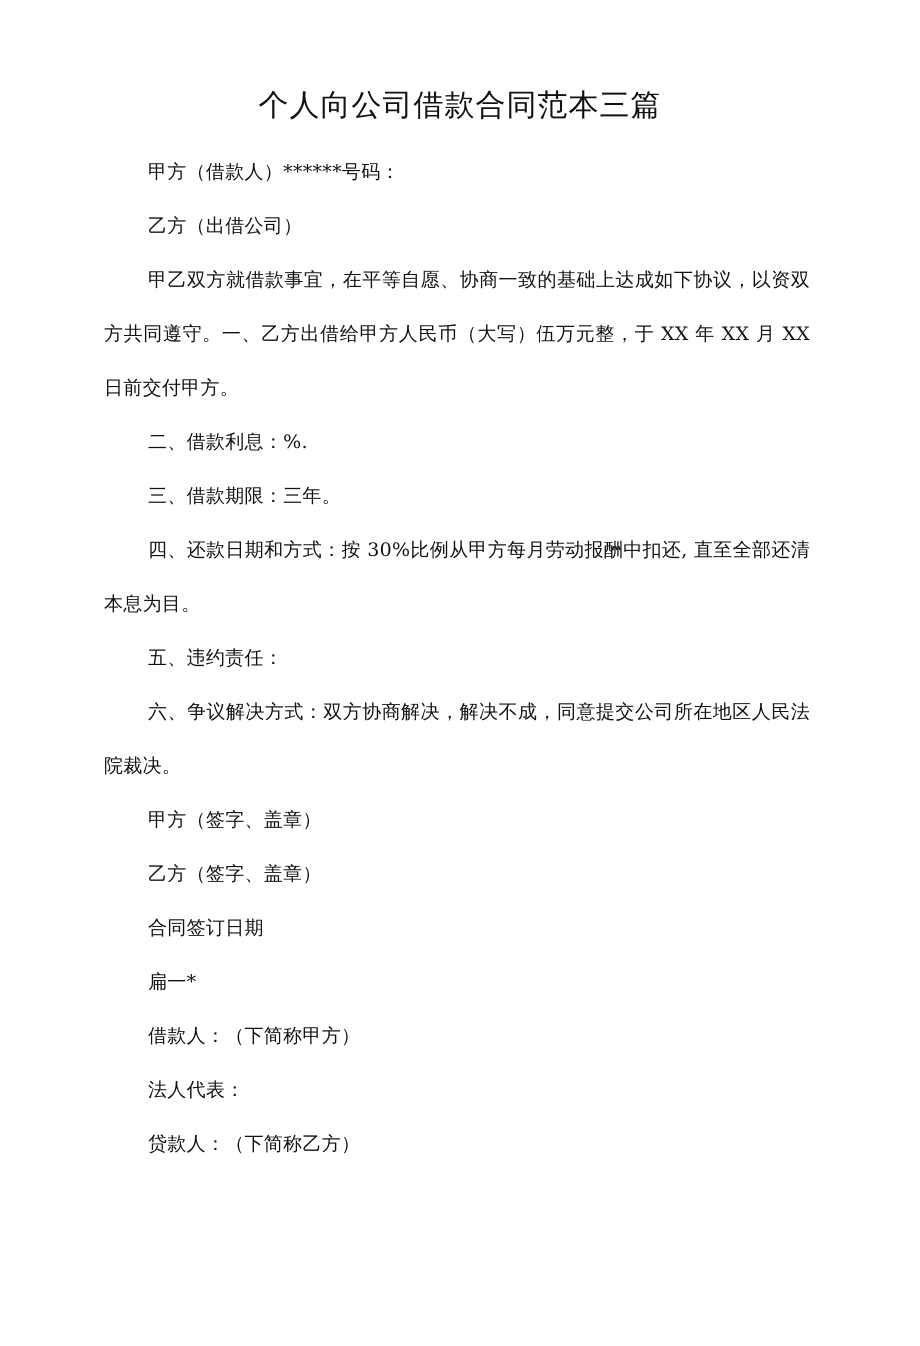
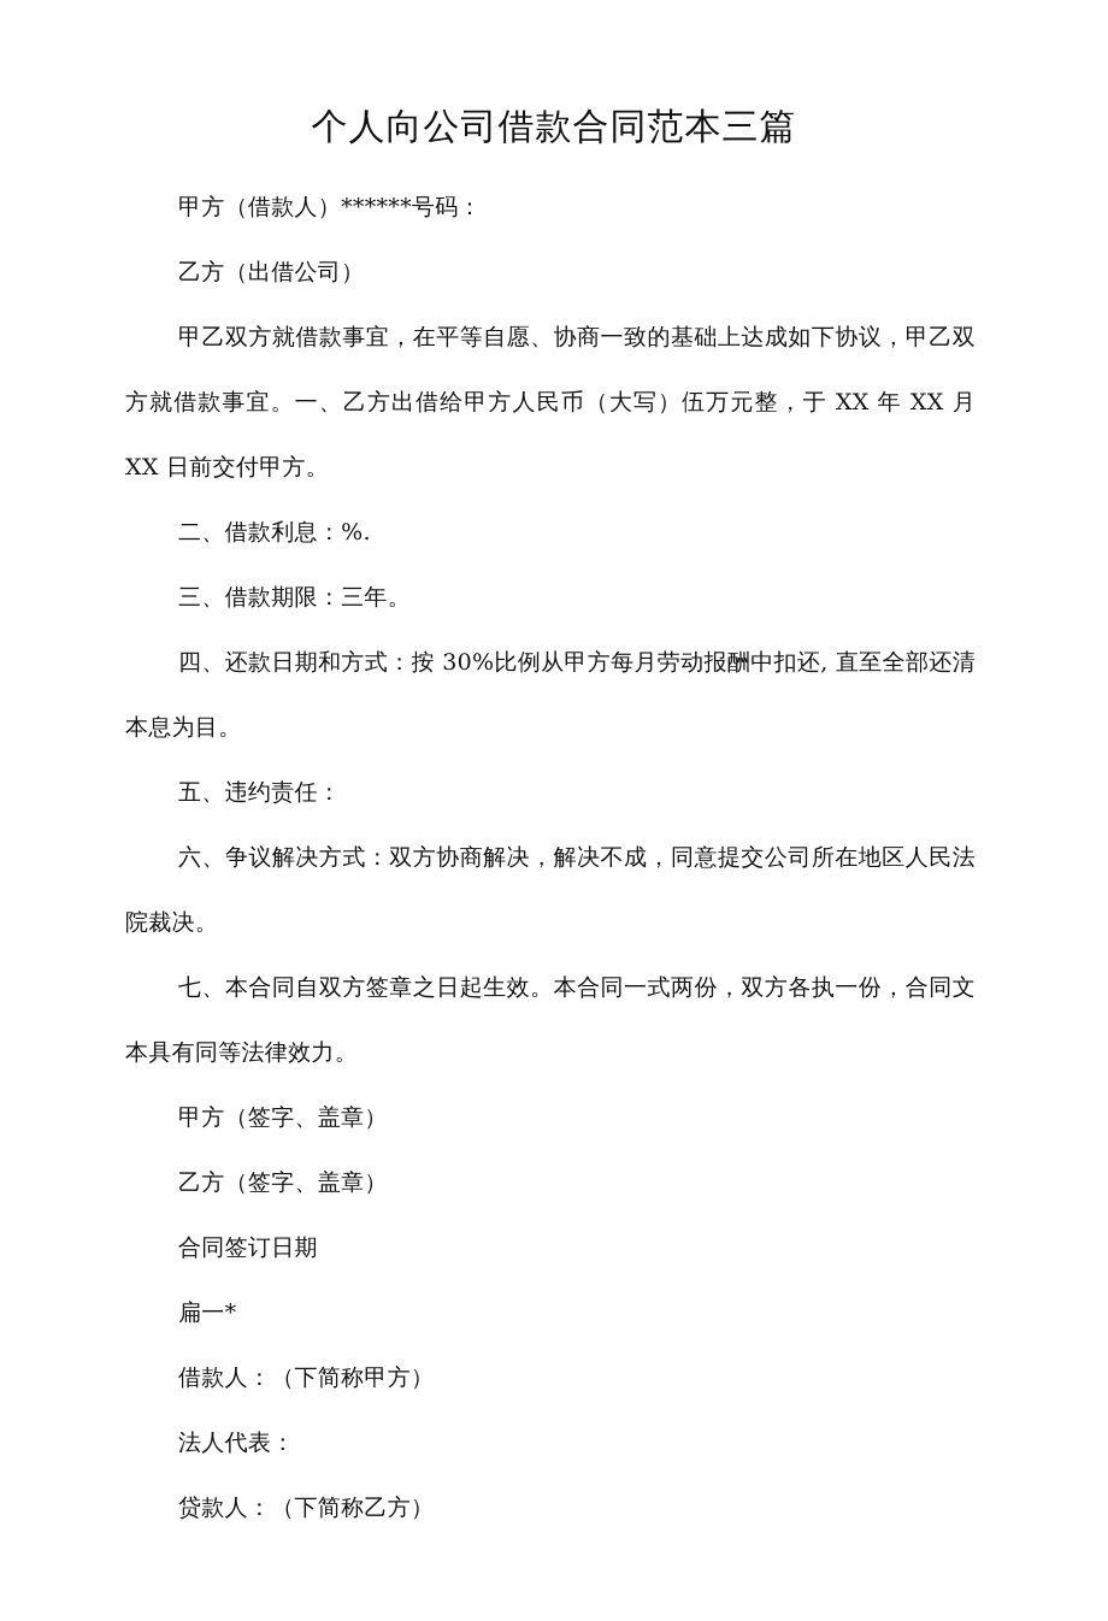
  个人向公司借款合同范本三篇
  甲方（借款人）******号码：
  乙方（出借公司）
- 甲乙双方就借款事宜，在平等自愿、协商一致的基础上达成如下协议，以资双方共同遵守。一、乙方出借给甲方人民币（大写）伍万元整，于 XX 年 XX 月 XX 日前交付甲方。
+ 甲乙双方就借款事宜，在平等自愿、协商一致的基础上达成如下协议，甲乙双方就借款事宜。一、乙方出借给甲方人民币（大写）伍万元整，于 XX 年 XX 月 XX 日前交付甲方。
  二、借款利息：%.
  三、借款期限：三年。
  四、还款日期和方式：按 30%比例从甲方每月劳动报酬中扣还, 直至全部还清本息为目。
  五、违约责任：
  六、争议解决方式：双方协商解决，解决不成，同意提交公司所在地区人民法院裁决。
+ 七、本合同自双方签章之日起生效。本合同一式两份，双方各执一份，合同文本具有同等法律效力。
  甲方（签字、盖章）
  乙方（签字、盖章）
  合同签订日期
  扁一*
  借款人：（下简称甲方）
  法人代表：
  贷款人：（下简称乙方）
